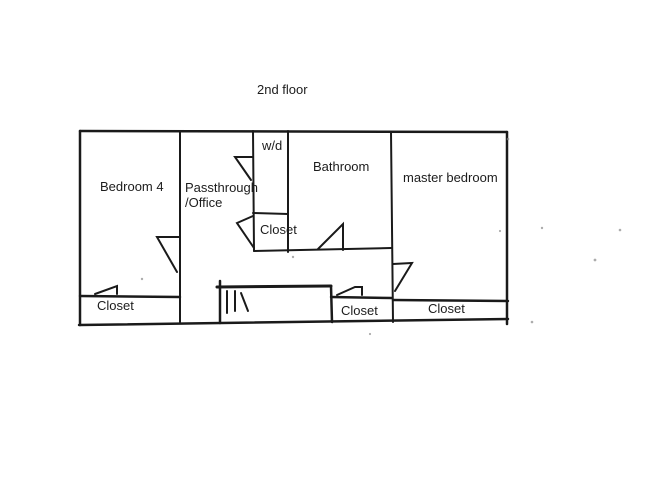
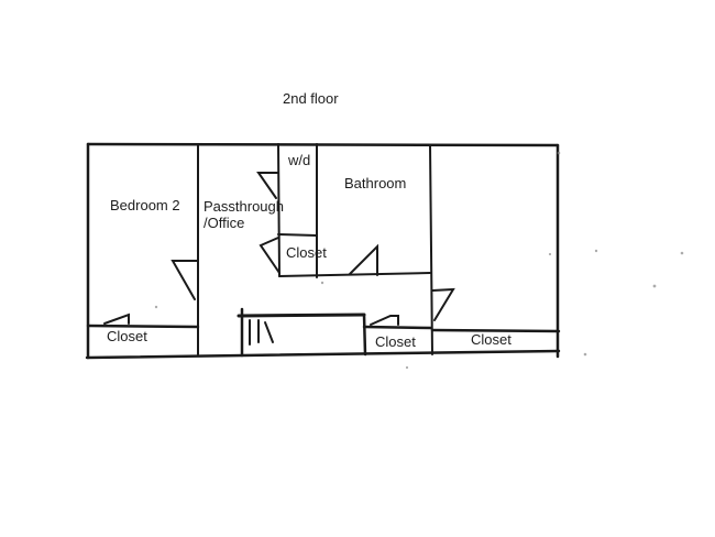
  2nd floor
- Bedroom 4
+ Bedroom 2
  Passthrough
  /Office
  w/d
  Bathroom
- master bedroom
  Closet
  Closet
  Closet
  Closet
